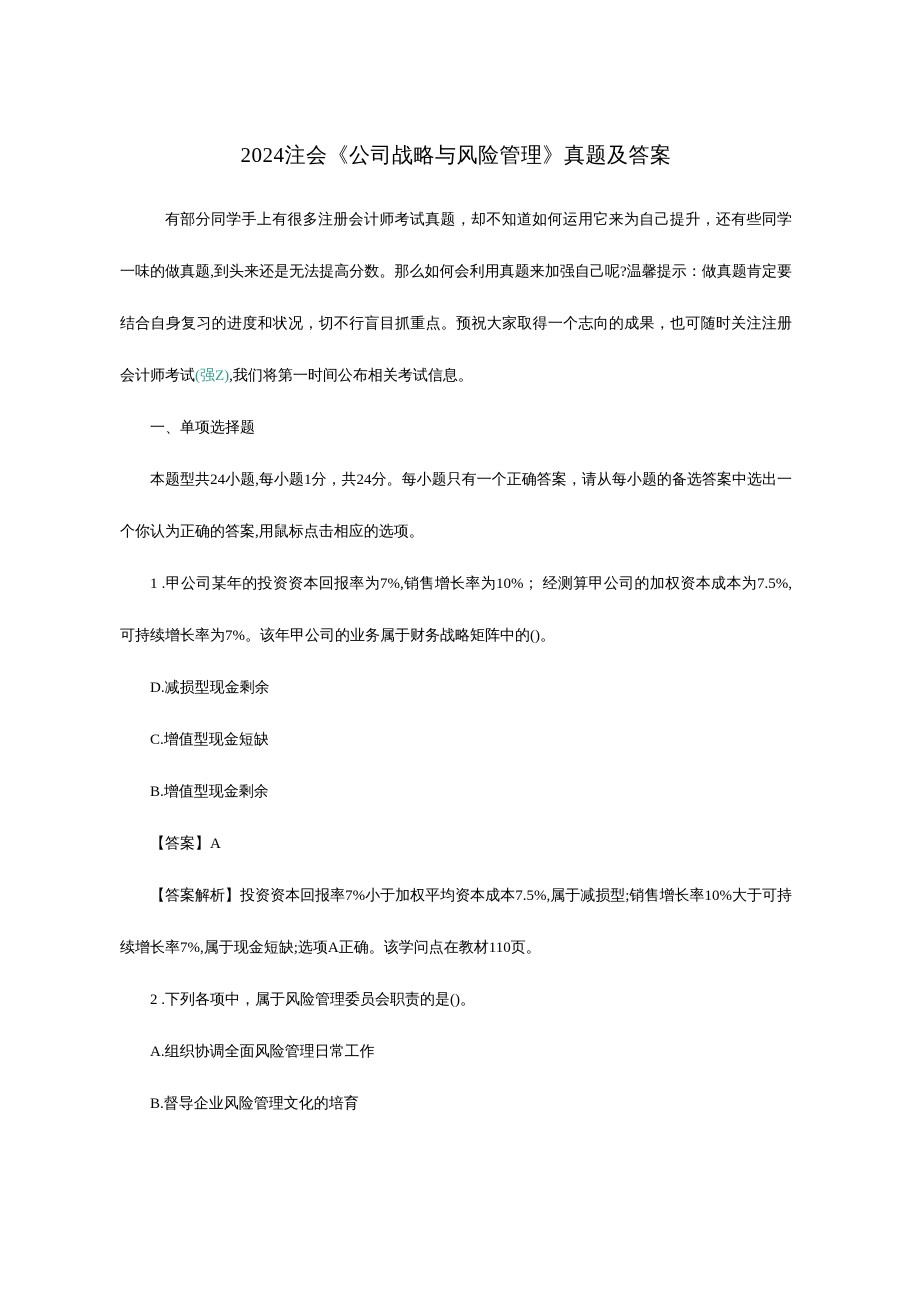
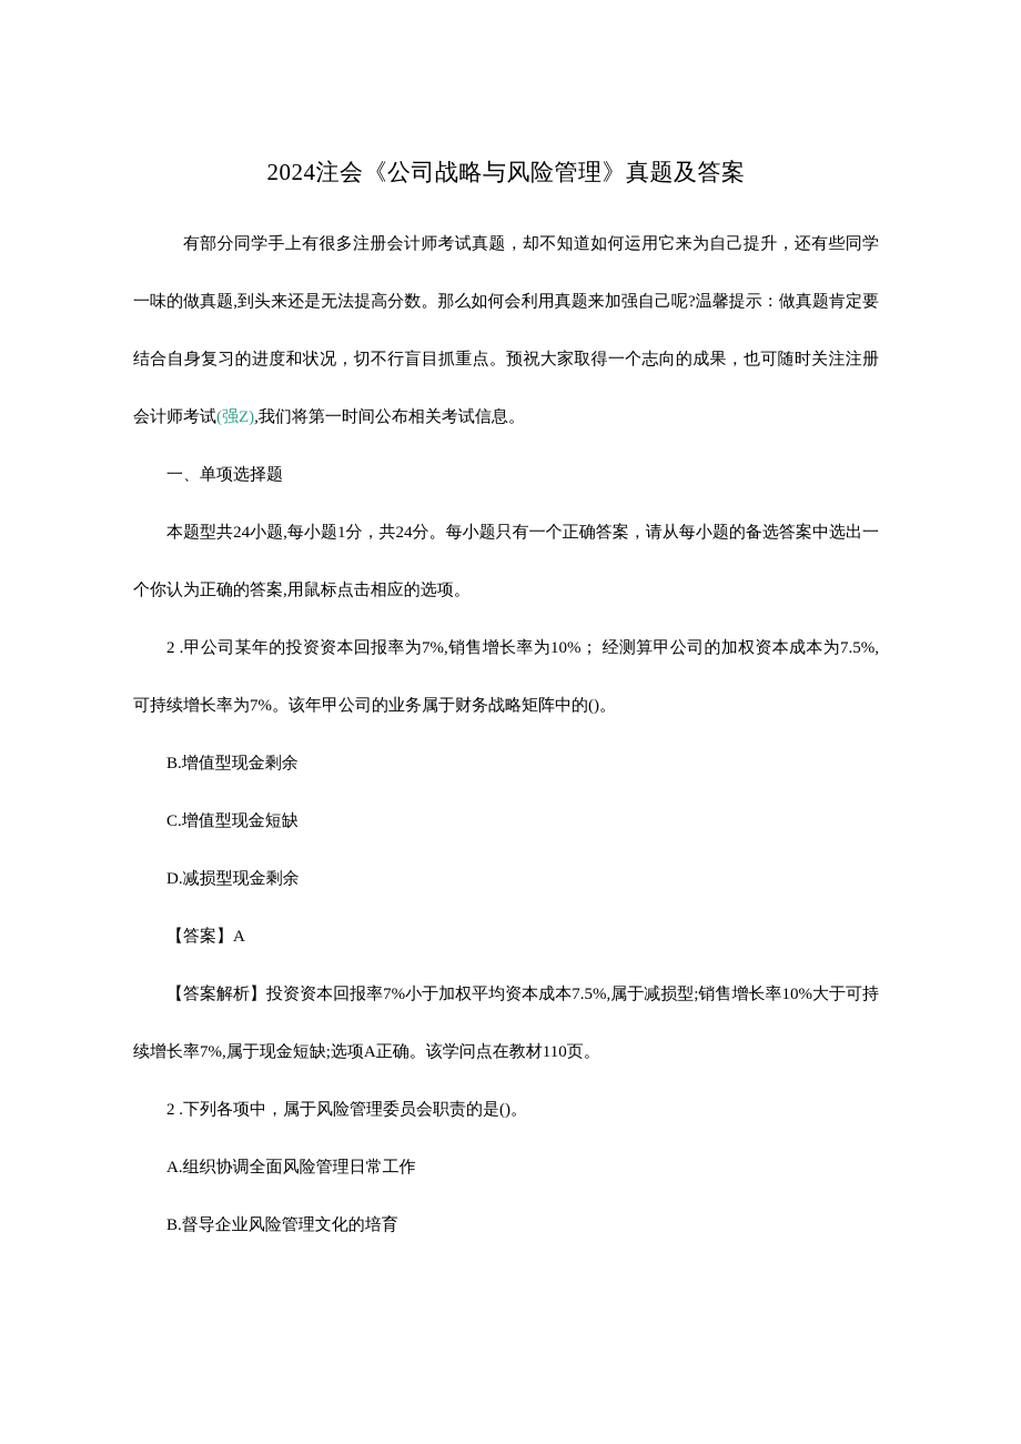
  2024注会《公司战略与风险管理》真题及答案
  有部分同学手上有很多注册会计师考试真题，却不知道如何运用它来为自己提升，还有些同学一味的做真题,到头来还是无法提高分数。那么如何会利用真题来加强自己呢?温馨提示：做真题肯定要结合自身复习的进度和状况，切不行盲目抓重点。预祝大家取得一个志向的成果，也可随时关注注册会计师考试(强Z),我们将第一时间公布相关考试信息。
  一、单项选择题
  本题型共24小题,每小题1分，共24分。每小题只有一个正确答案，请从每小题的备选答案中选出一个你认为正确的答案,用鼠标点击相应的选项。
- 1 .甲公司某年的投资资本回报率为7%,销售增长率为10%； 经测算甲公司的加权资本成本为7.5%,可持续增长率为7%。该年甲公司的业务属于财务战略矩阵中的()。
+ 2 .甲公司某年的投资资本回报率为7%,销售增长率为10%； 经测算甲公司的加权资本成本为7.5%,可持续增长率为7%。该年甲公司的业务属于财务战略矩阵中的()。
- D.减损型现金剩余
+ B.增值型现金剩余
  C.增值型现金短缺
- B.增值型现金剩余
+ D.减损型现金剩余
  【答案】A
  【答案解析】投资资本回报率7%小于加权平均资本成本7.5%,属于减损型;销售增长率10%大于可持续增长率7%,属于现金短缺;选项A正确。该学问点在教材110页。
  2 .下列各项中，属于风险管理委员会职责的是()。
  A.组织协调全面风险管理日常工作
  B.督导企业风险管理文化的培育
